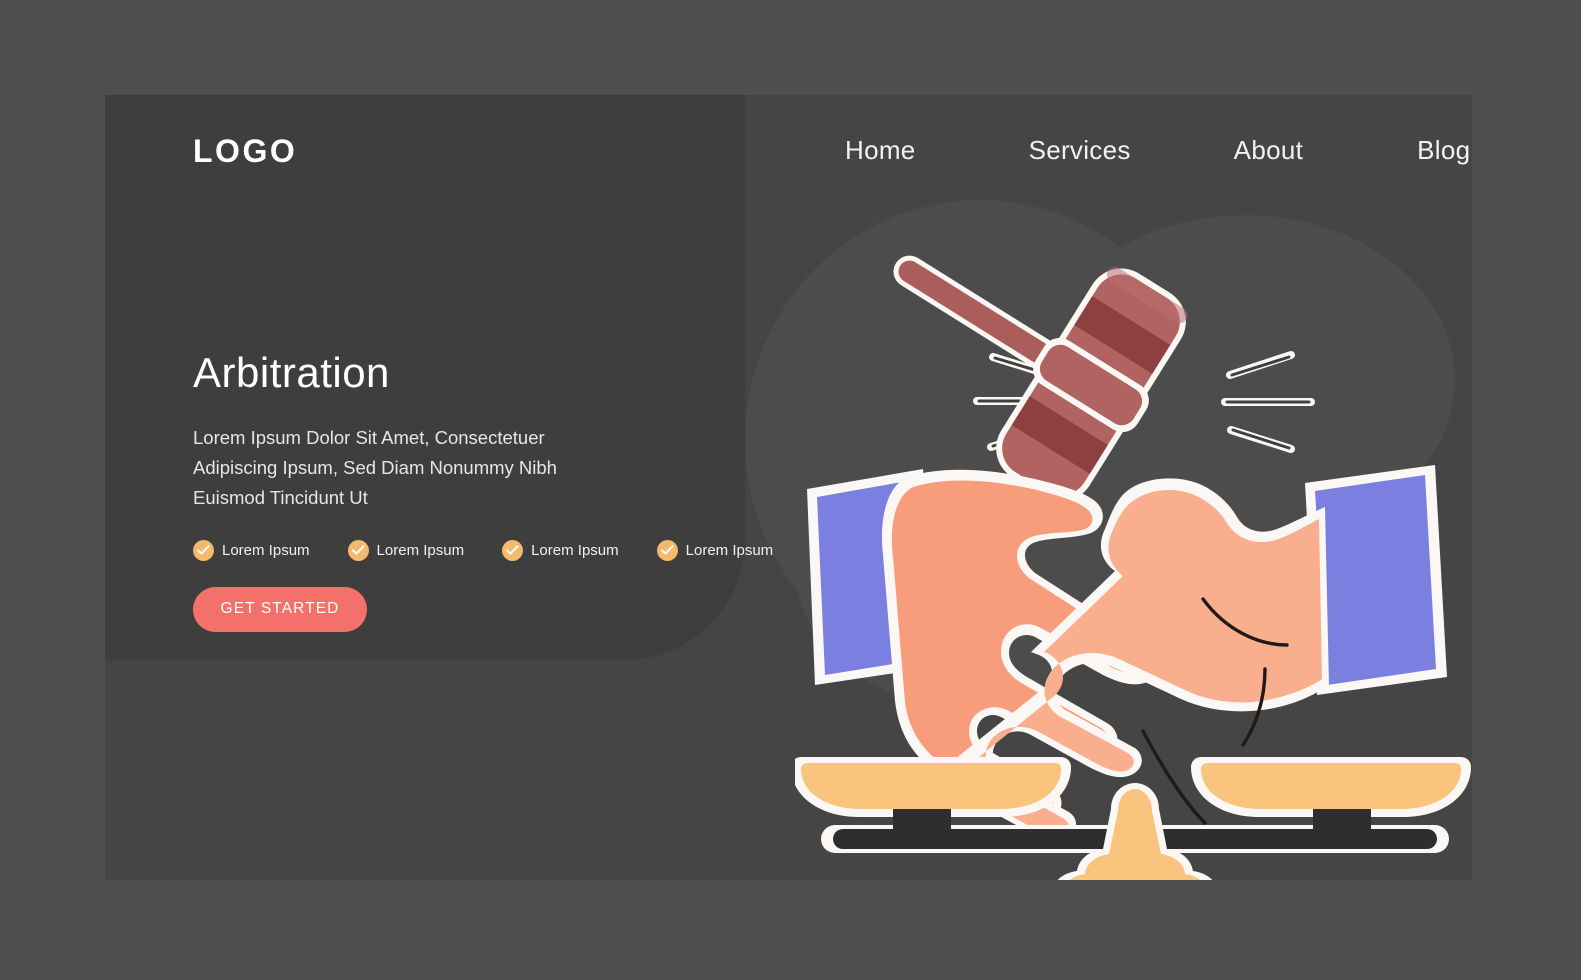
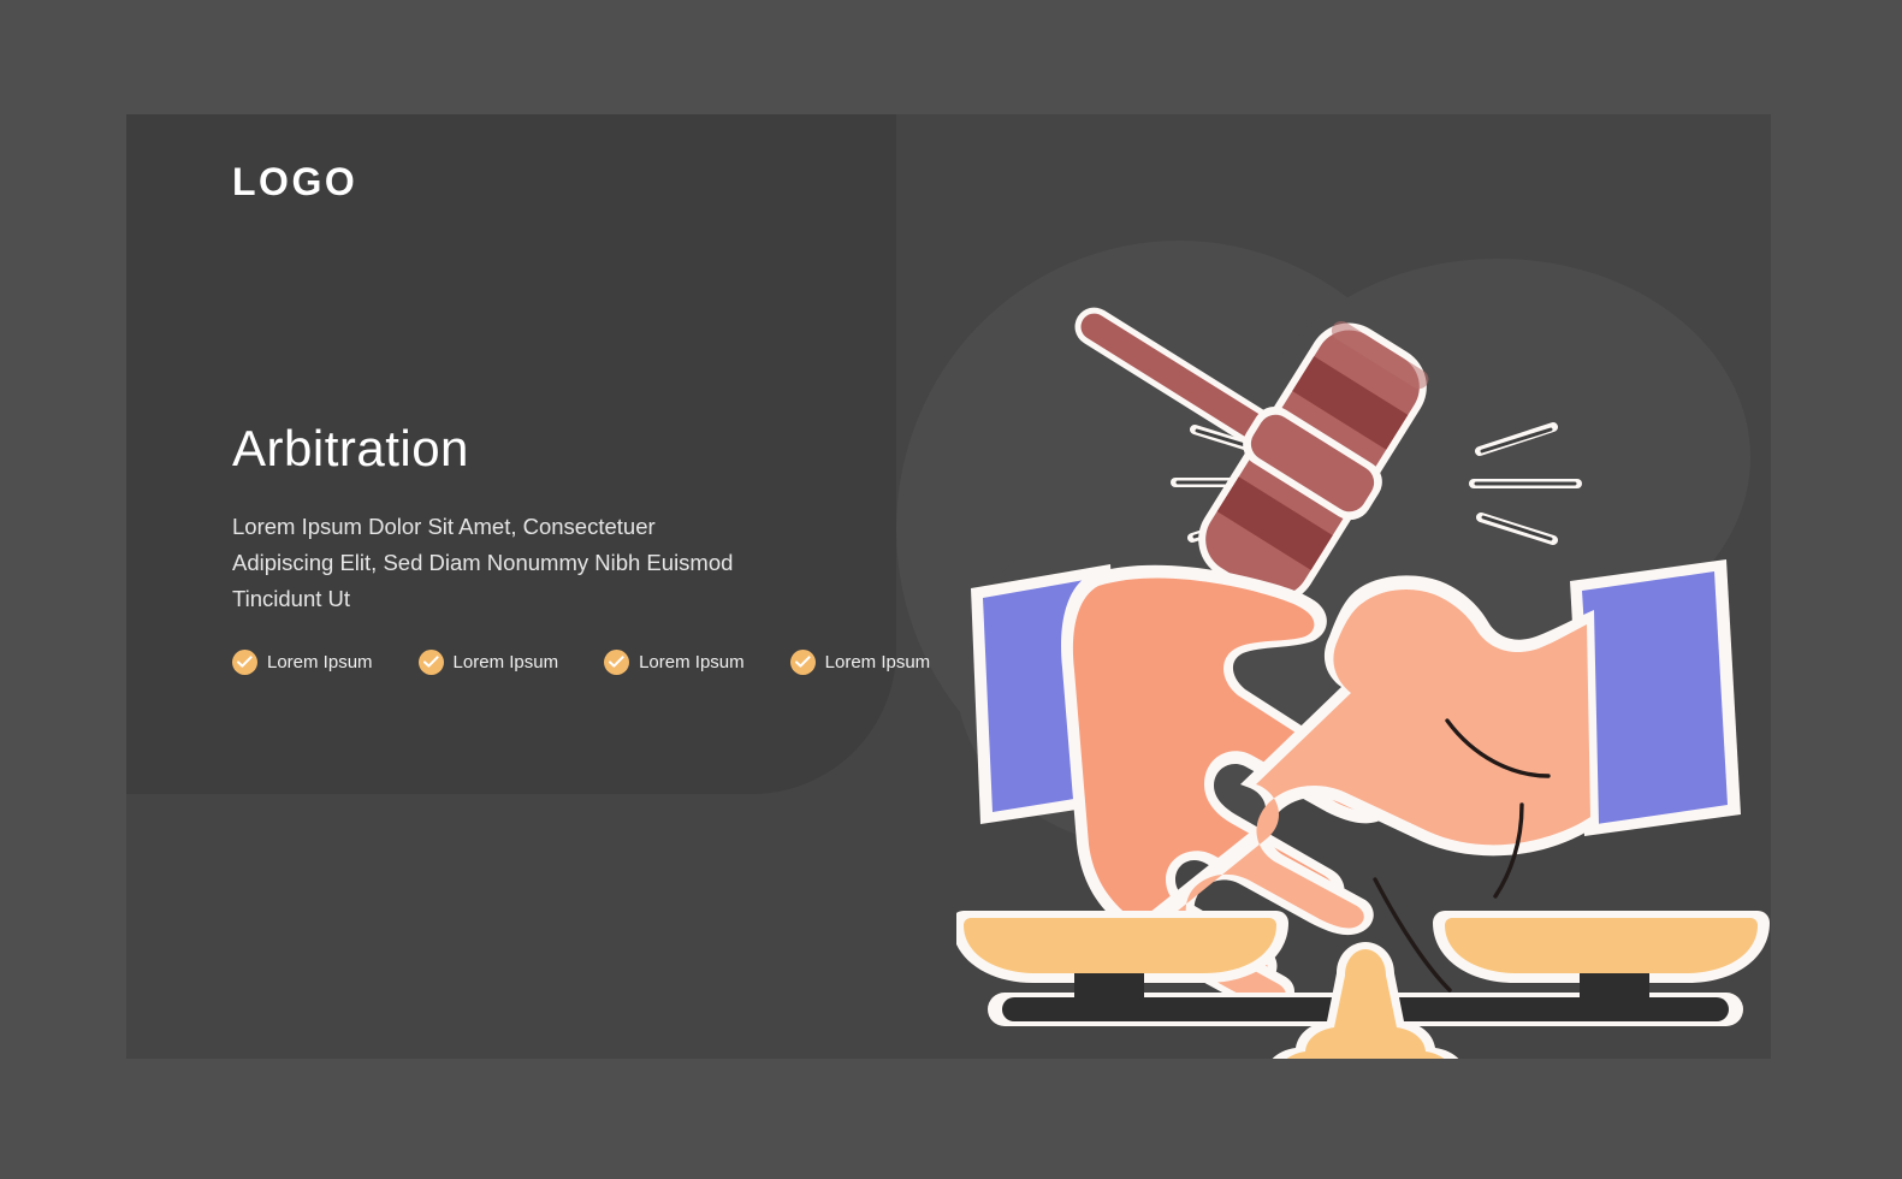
  LOGO
- Home
- Services
- About
- Blog
  Arbitration
- Lorem Ipsum Dolor Sit Amet, Consectetuer Adipiscing Ipsum, Sed Diam Nonummy Nibh Euismod Tincidunt Ut
+ Lorem Ipsum Dolor Sit Amet, Consectetuer Adipiscing Elit, Sed Diam Nonummy Nibh Euismod Tincidunt Ut
  Lorem Ipsum
  Lorem Ipsum
  Lorem Ipsum
  Lorem Ipsum
- GET STARTED
